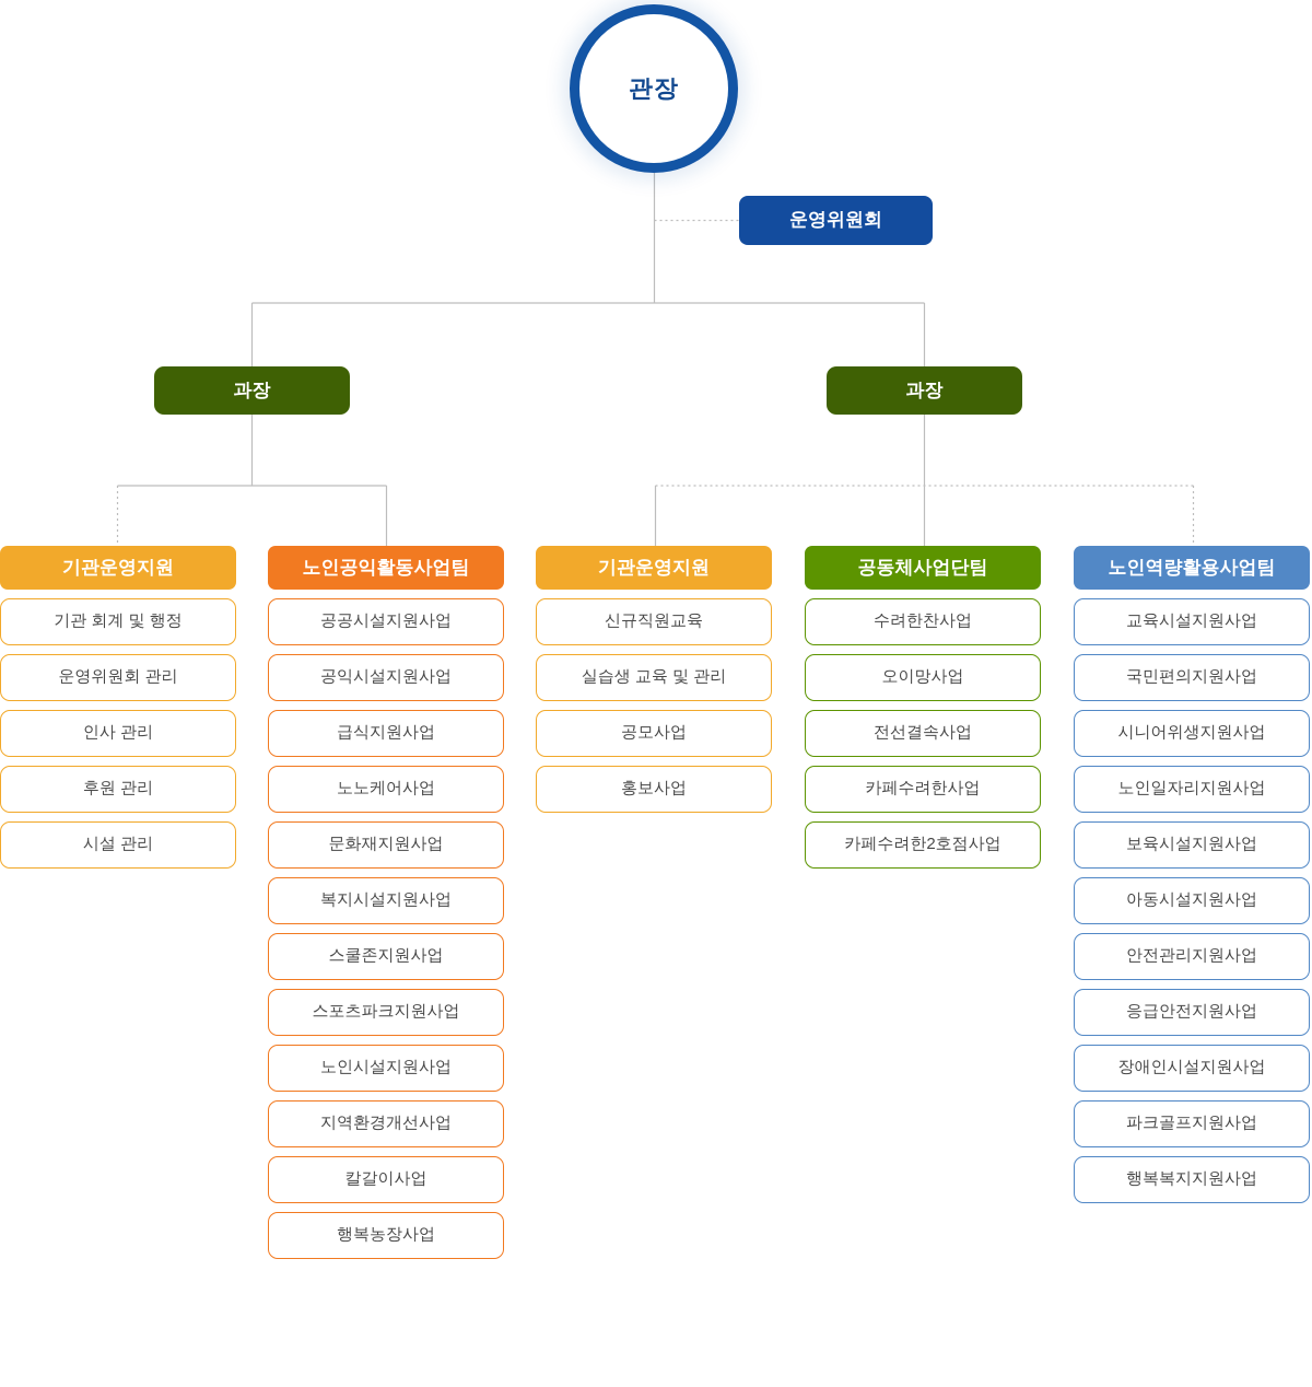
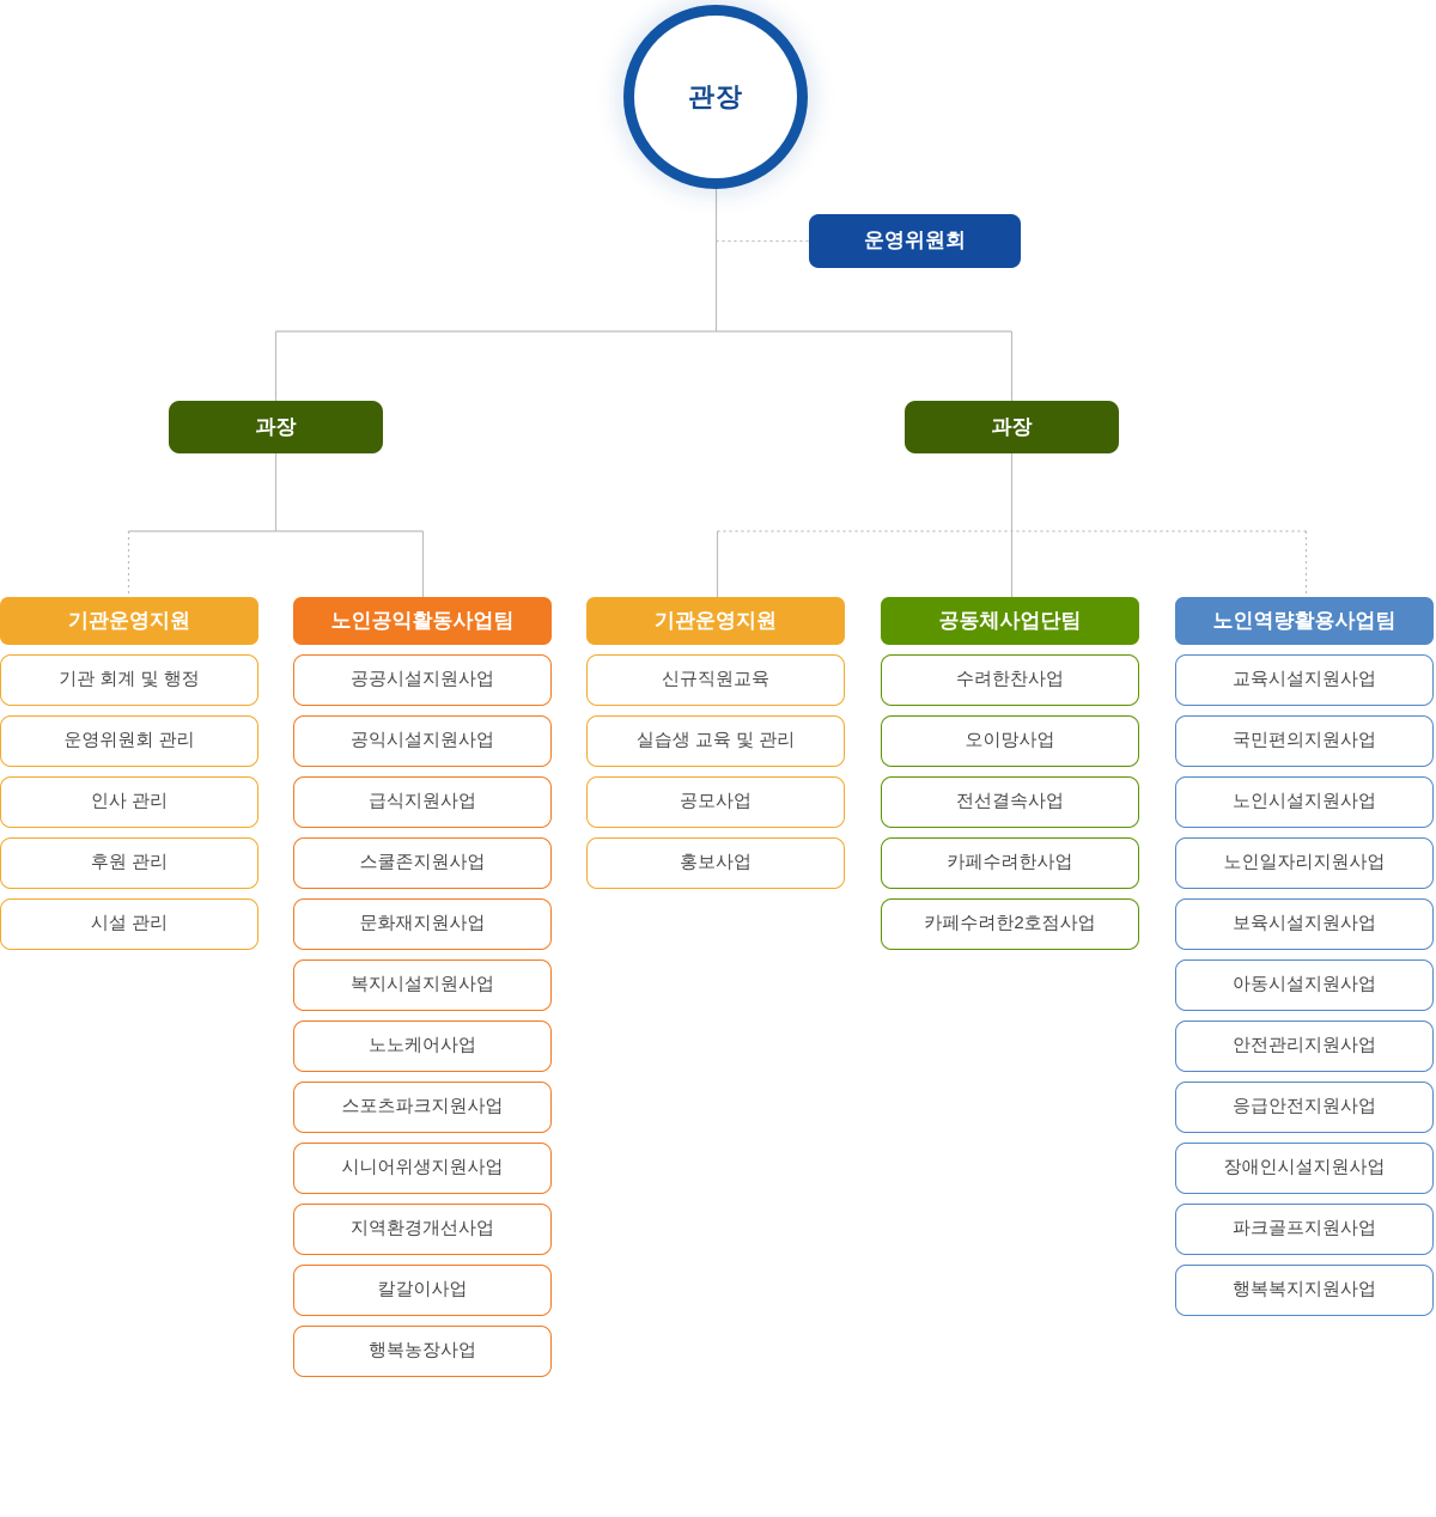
  관장
  운영위원회
  과장
  과장
  기관운영지원
  기관 회계 및 행정
  운영위원회 관리
  인사 관리
  후원 관리
  시설 관리
  노인공익활동사업팀
  공공시설지원사업
  공익시설지원사업
  급식지원사업
- 노노케어사업
+ 스쿨존지원사업
  문화재지원사업
  복지시설지원사업
- 스쿨존지원사업
+ 노노케어사업
  스포츠파크지원사업
- 노인시설지원사업
+ 시니어위생지원사업
  지역환경개선사업
  칼갈이사업
  행복농장사업
  기관운영지원
  신규직원교육
  실습생 교육 및 관리
  공모사업
  홍보사업
  공동체사업단팀
  수려한찬사업
  오이망사업
  전선결속사업
  카페수려한사업
  카페수려한2호점사업
  노인역량활용사업팀
  교육시설지원사업
  국민편의지원사업
- 시니어위생지원사업
+ 노인시설지원사업
  노인일자리지원사업
  보육시설지원사업
  아동시설지원사업
  안전관리지원사업
  응급안전지원사업
  장애인시설지원사업
  파크골프지원사업
  행복복지지원사업
